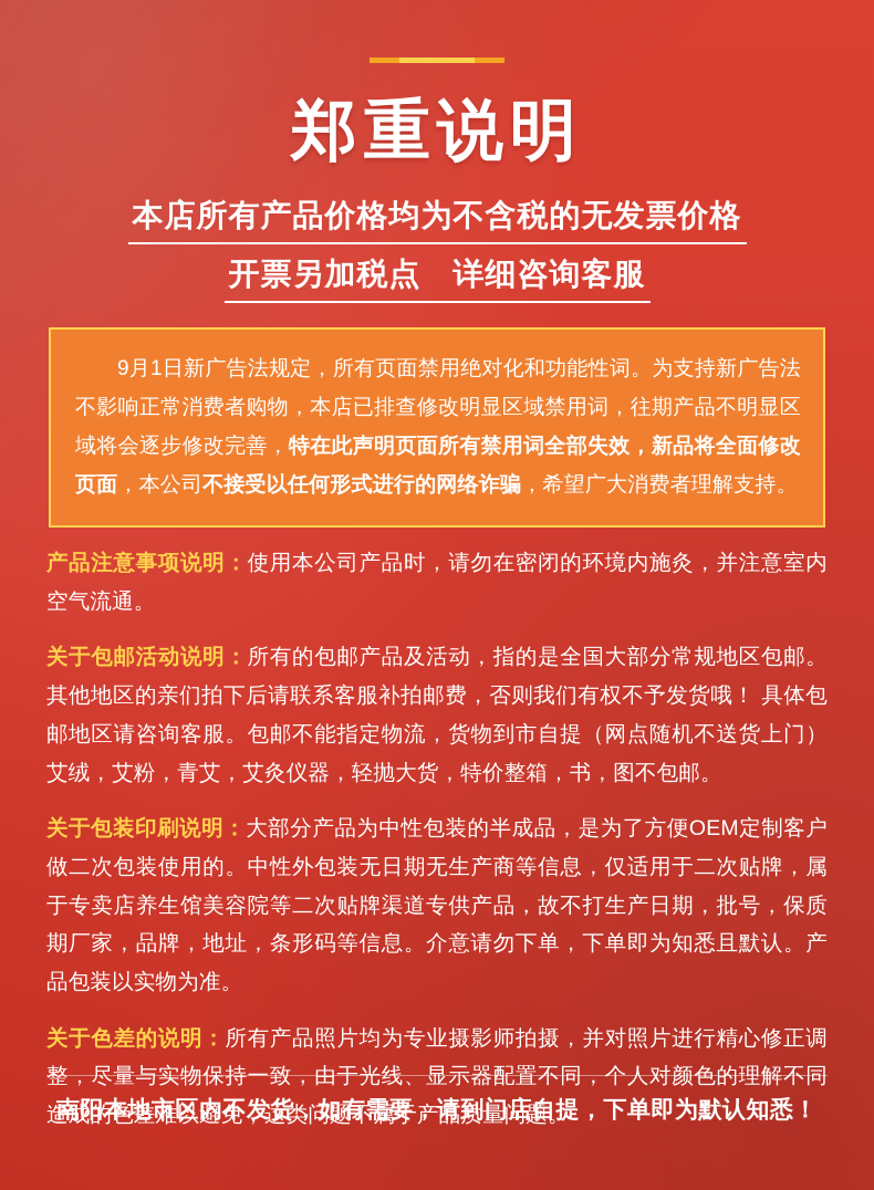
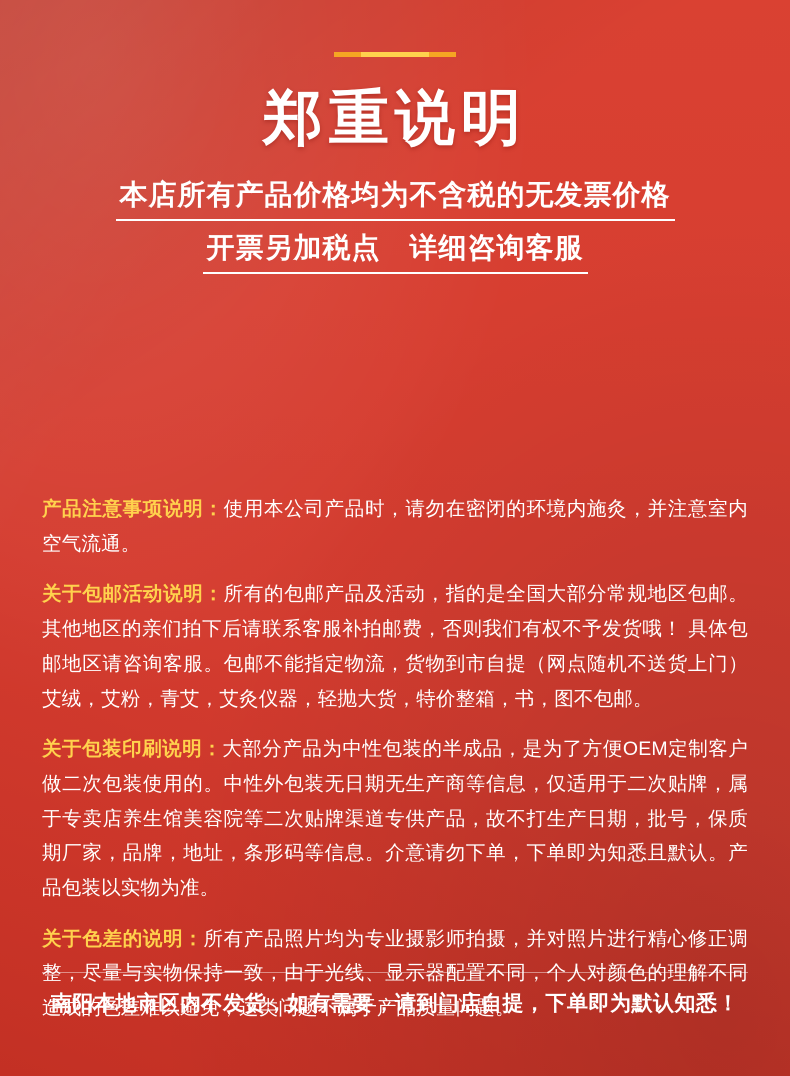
  郑重说明
  本店所有产品价格均为不含税的无发票价格
  开票另加税点 详细咨询客服
- 9月1日新广告法规定，所有页面禁用绝对化和功能性词。为支持新广告法不影响正常消费者购物，本店已排查修改明显区域禁用词，往期产品不明显区域将会逐步修改完善，特在此声明页面所有禁用词全部失效，新品将全面修改页面，本公司不接受以任何形式进行的网络诈骗，希望广大消费者理解支持。
  产品注意事项说明：使用本公司产品时，请勿在密闭的环境内施灸，并注意室内空气流通。
  关于包邮活动说明：所有的包邮产品及活动，指的是全国大部分常规地区包邮。其他地区的亲们拍下后请联系客服补拍邮费，否则我们有权不予发货哦！ 具体包邮地区请咨询客服。包邮不能指定物流，货物到市自提（网点随机不送货上门）艾绒，艾粉，青艾，艾灸仪器，轻抛大货，特价整箱，书，图不包邮。
  关于包装印刷说明：大部分产品为中性包装的半成品，是为了方便OEM定制客户做二次包装使用的。中性外包装无日期无生产商等信息，仅适用于二次贴牌，属于专卖店养生馆美容院等二次贴牌渠道专供产品，故不打生产日期，批号，保质期厂家，品牌，地址，条形码等信息。介意请勿下单，下单即为知悉且默认。产品包装以实物为准。
  关于色差的说明：所有产品照片均为专业摄影师拍摄，并对照片进行精心修正调整，尽量与实物保持一致，由于光线、显示器配置不同，个人对颜色的理解不同造成的色差难以避免，这类问题不属于产品质量问题。
  南阳本地市区内不发货，如有需要，请到门店自提，下单即为默认知悉！
